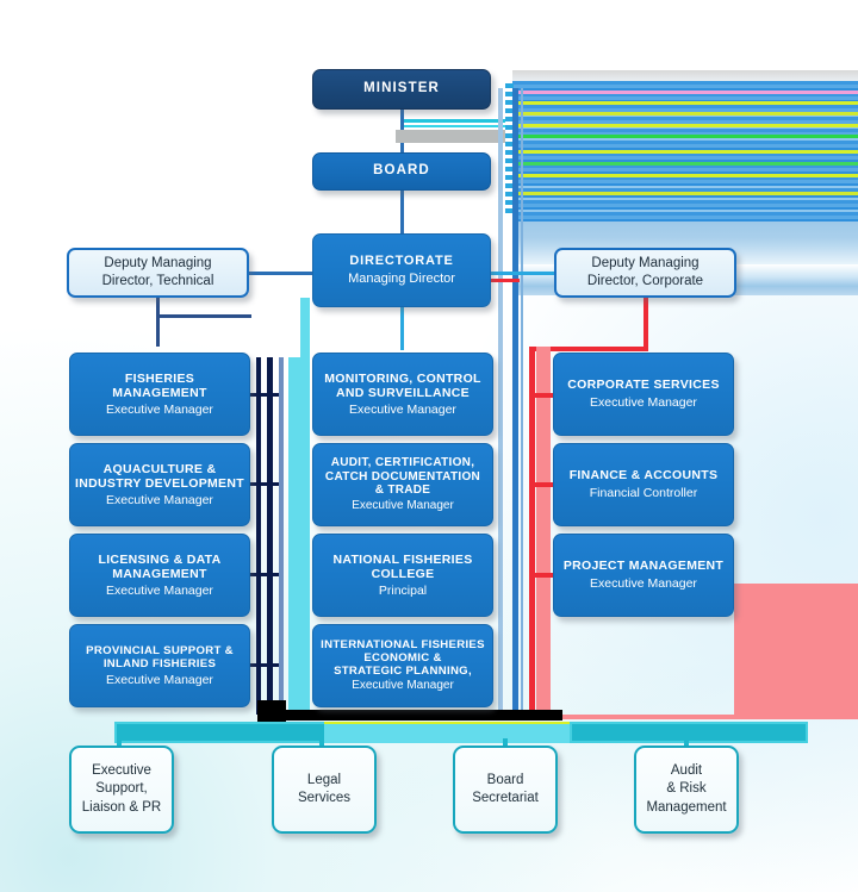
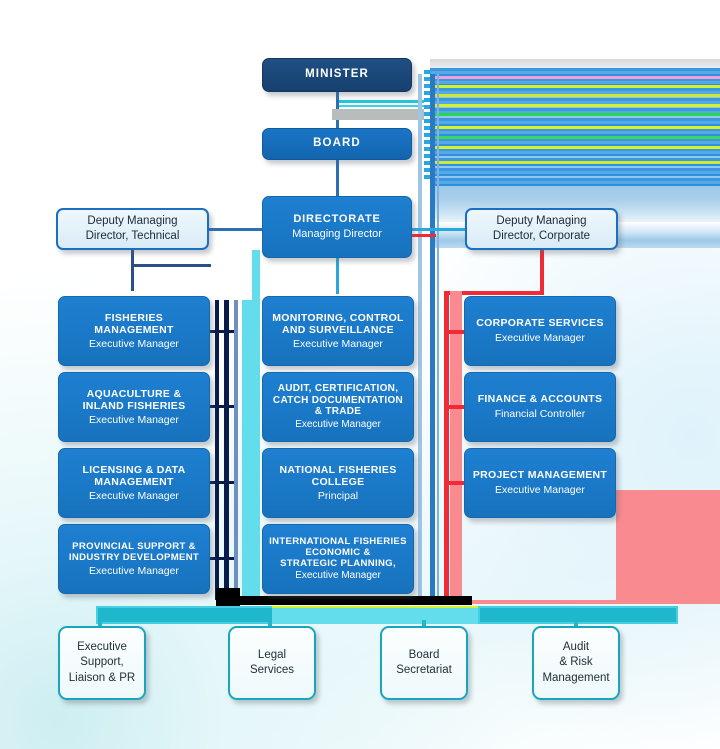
  MINISTER
  BOARD
  DIRECTORATE
  Managing Director
  Deputy Managing
  Director, Technical
  Deputy Managing
  Director, Corporate
  FISHERIES
  MANAGEMENT
  Executive Manager
  AQUACULTURE &
- INDUSTRY DEVELOPMENT
+ INLAND FISHERIES
  Executive Manager
  LICENSING & DATA
  MANAGEMENT
  Executive Manager
  PROVINCIAL SUPPORT &
- INLAND FISHERIES
+ INDUSTRY DEVELOPMENT
  Executive Manager
  MONITORING, CONTROL
  AND SURVEILLANCE
  Executive Manager
  AUDIT, CERTIFICATION,
  CATCH DOCUMENTATION
  & TRADE
  Executive Manager
  NATIONAL FISHERIES
  COLLEGE
  Principal
  INTERNATIONAL FISHERIES
  ECONOMIC &
  STRATEGIC PLANNING,
  Executive Manager
  CORPORATE SERVICES
  Executive Manager
  FINANCE & ACCOUNTS
  Financial Controller
  PROJECT MANAGEMENT
  Executive Manager
  Executive
  Support,
  Liaison & PR
  Legal
  Services
  Board
  Secretariat
  Audit
  & Risk
  Management
